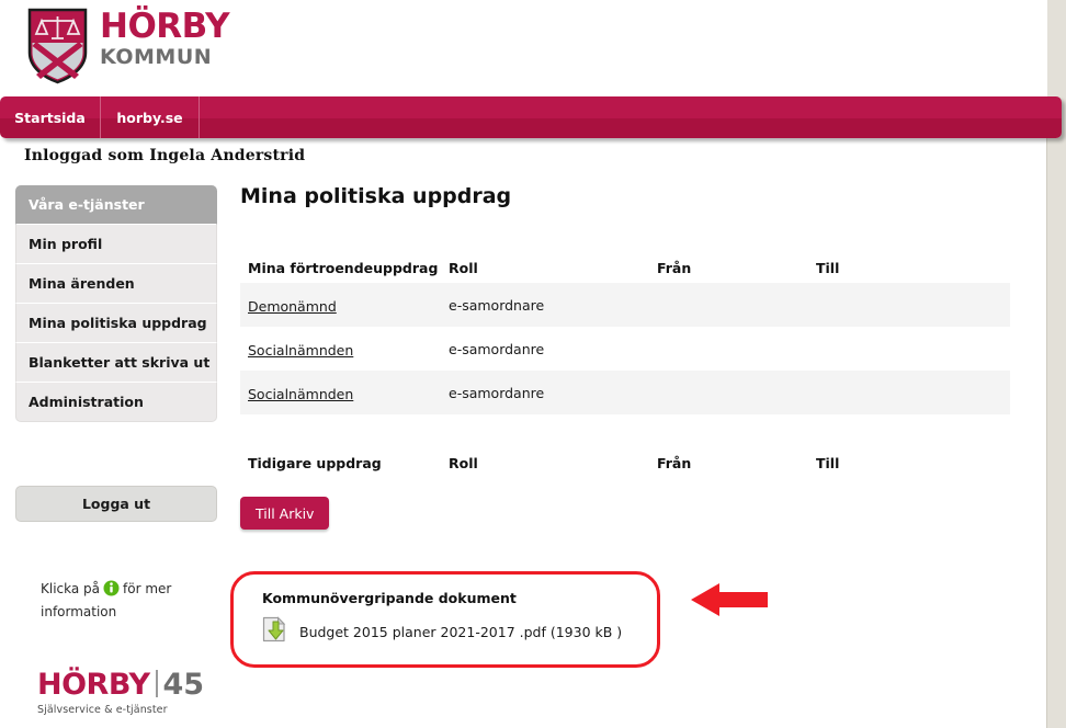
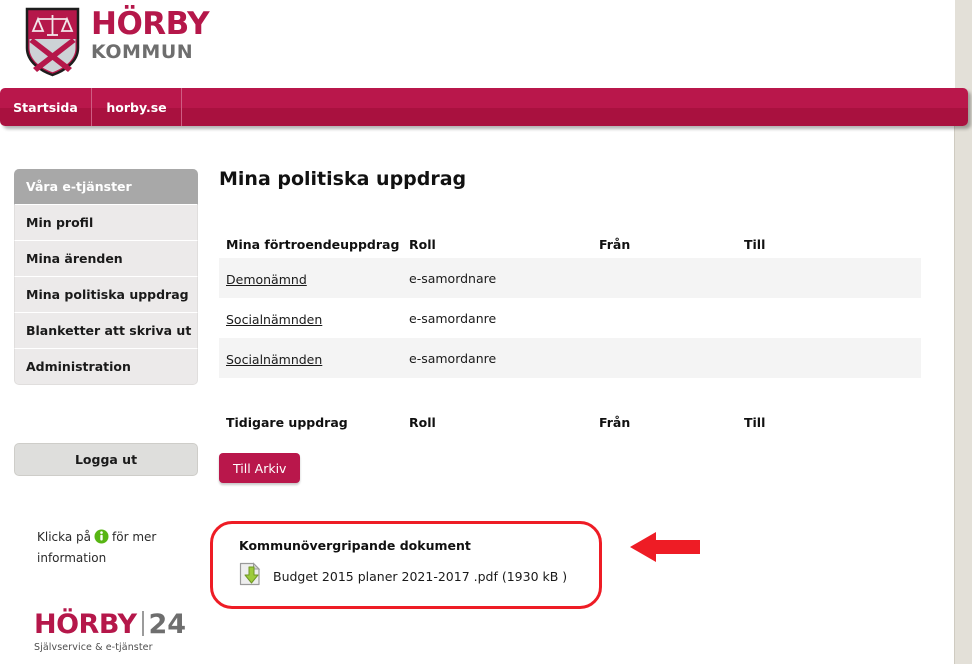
  HÖRBY
  KOMMUN
  Startsida
  horby.se
- Inloggad som Ingela Anderstrid
  Våra e-tjänster
  Min profil
  Mina ärenden
  Mina politiska uppdrag
  Blanketter att skriva ut
  Administration
  Logga ut
  Klicka på för mer information
  HÖRBY
- 45
+ 24
  Självservice & e-tjänster
  Mina politiska uppdrag
  Mina förtroendeuppdrag
  Roll
  Från
  Till
  Demonämnd
  e-samordnare
  Socialnämnden
  e-samordanre
  Socialnämnden
  e-samordanre
  Tidigare uppdrag
  Roll
  Från
  Till
  Till Arkiv
  Kommunövergripande dokument
  Budget 2015 planer 2021-2017 .pdf (1930 kB )
